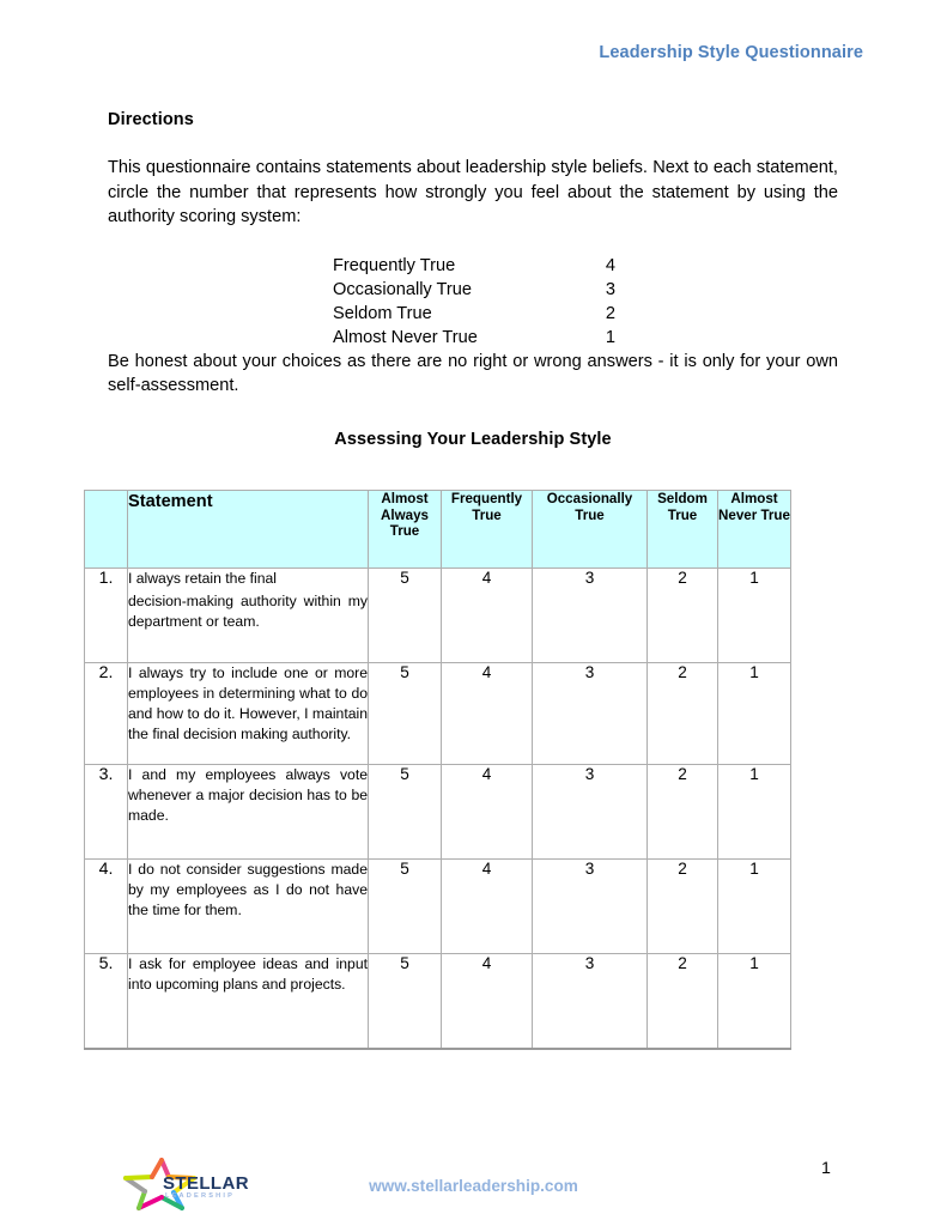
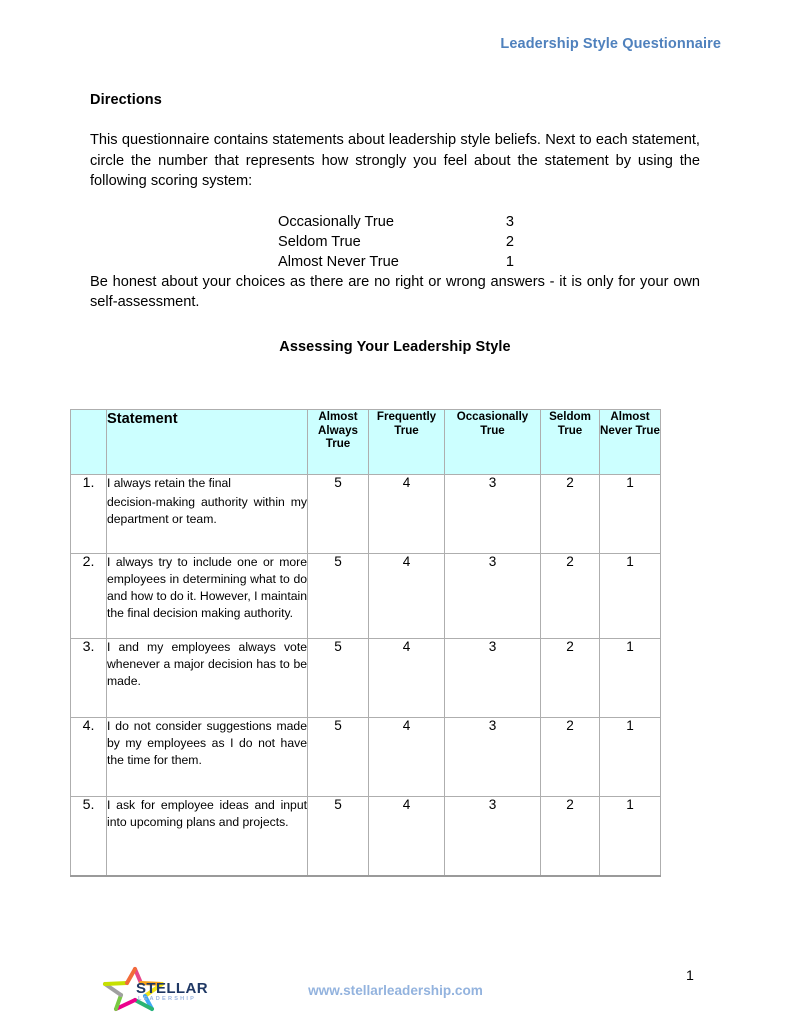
  Leadership Style Questionnaire
  Directions
- This questionnaire contains statements about leadership style beliefs. Next to each statement, circle the number that represents how strongly you feel about the statement by using the authority scoring system:
+ This questionnaire contains statements about leadership style beliefs. Next to each statement, circle the number that represents how strongly you feel about the statement by using the following scoring system:
- Frequently True
- 4
  Occasionally True
  3
  Seldom True
  2
  Almost Never True
  1
  Be honest about your choices as there are no right or wrong answers - it is only for your own self-assessment.
  Assessing Your Leadership Style
  	Statement	Almost Always True	Frequently True	Occasionally True	Seldom True	Almost Never True
  1.	I always retain the finaldecision-making authority within my department or team.	5	4	3	2	1
  2.	I always try to include one or more employees in determining what to do and how to do it. However, I maintain the final decision making authority.	5	4	3	2	1
  3.	I and my employees always vote whenever a major decision has to be made.	5	4	3	2	1
  4.	I do not consider suggestions made by my employees as I do not have the time for them.	5	4	3	2	1
  5.	I ask for employee ideas and input into upcoming plans and projects.	5	4	3	2	1
  STELLAR
  www.stellarleadership.com
  1
